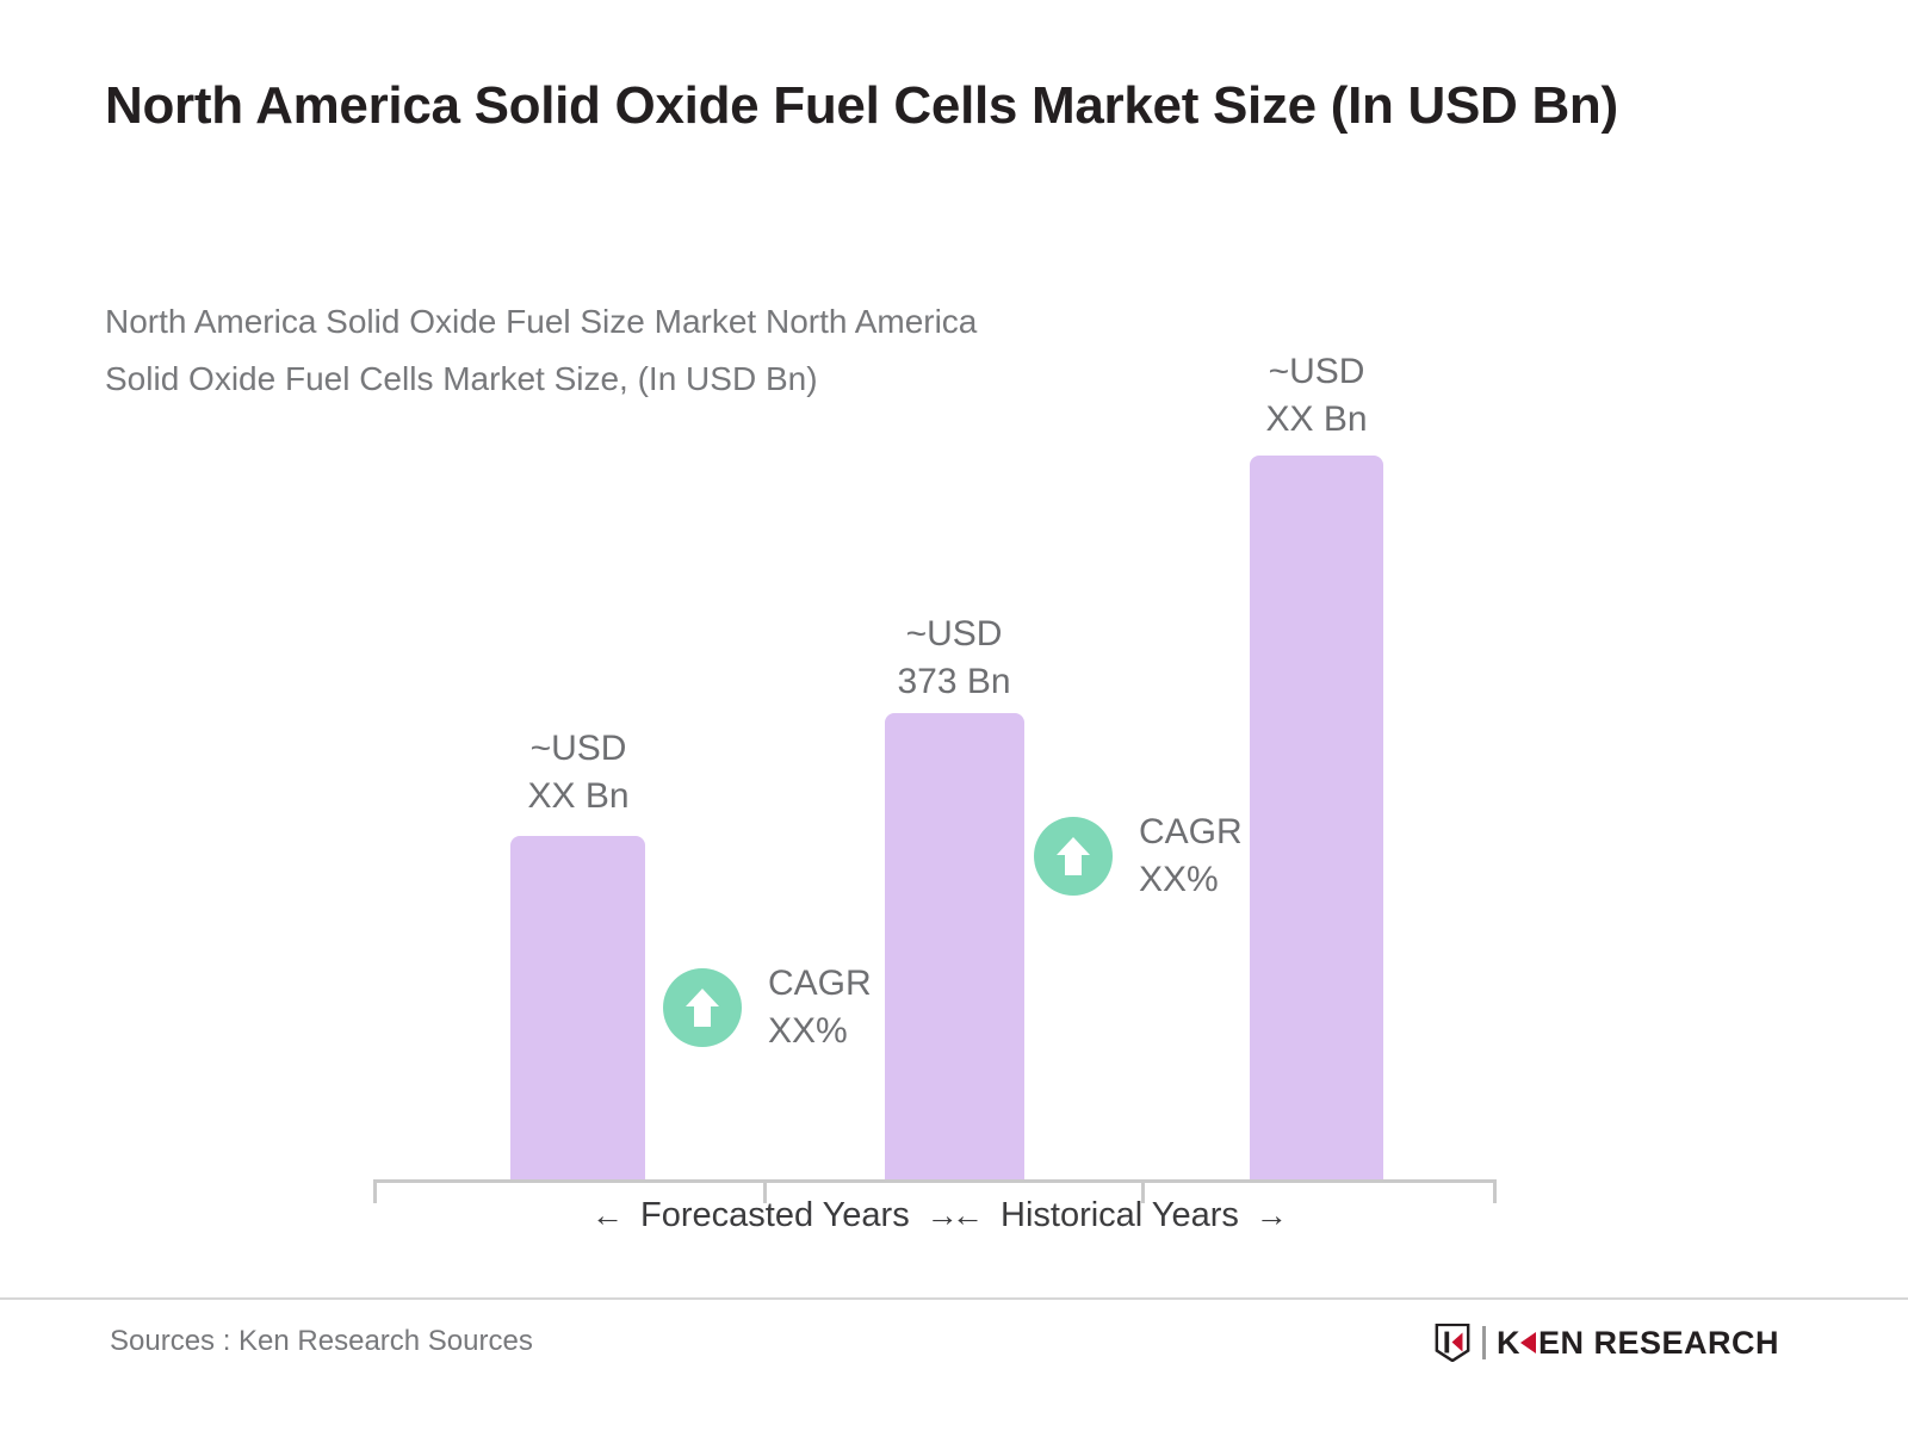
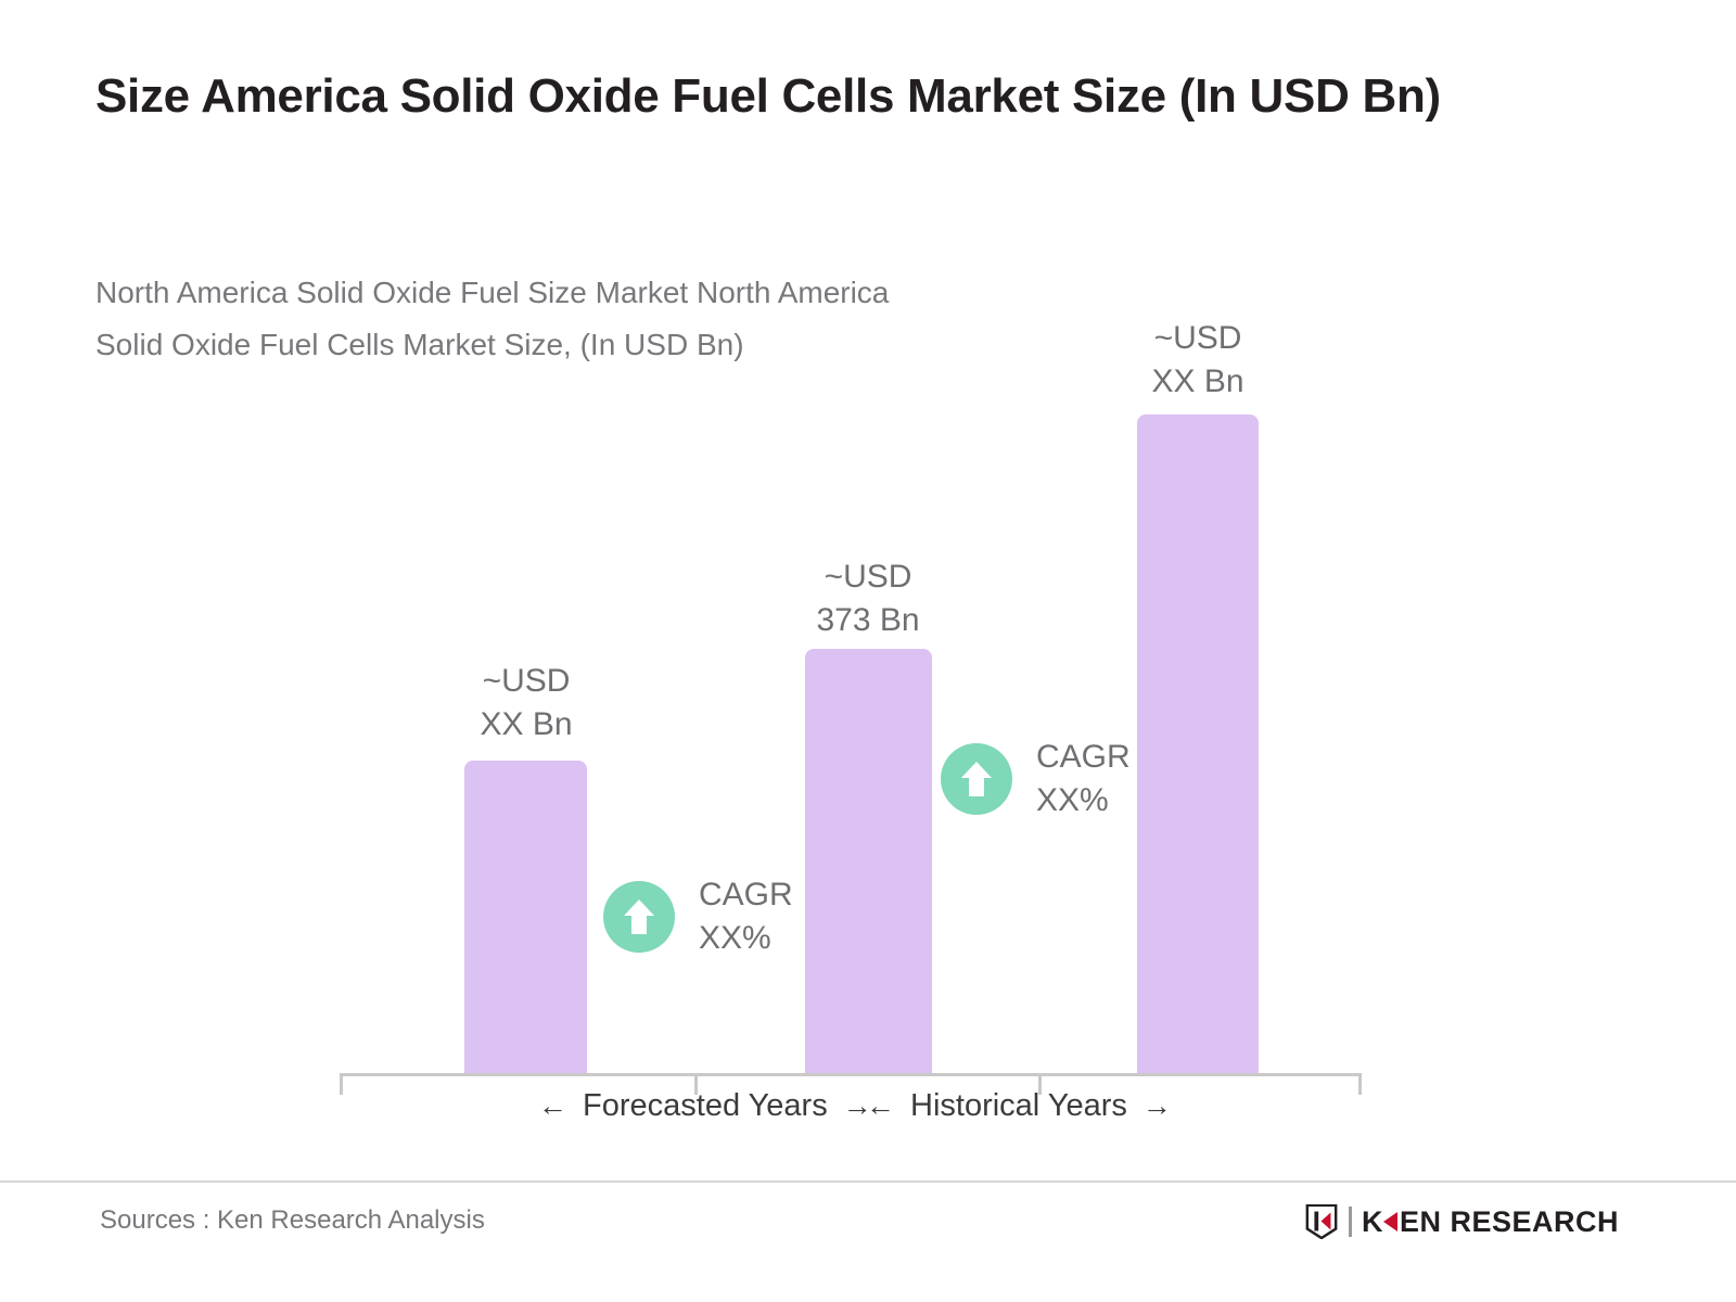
- North America Solid Oxide Fuel Cells Market Size (In USD Bn)
+ Size America Solid Oxide Fuel Cells Market Size (In USD Bn)
  North America Solid Oxide Fuel Size Market North America Solid Oxide Fuel Cells Market Size, (In USD Bn)
  ~USD
  XX Bn
  ~USD
  373 Bn
  ~USD
  XX Bn
  CAGR
  XX%
  CAGR
  XX%
  ←
  Forecasted Years
  →
  ←
  Historical Years
  →
- Sources : Ken Research Sources
+ Sources : Ken Research Analysis
  K
  EN RESEARCH
